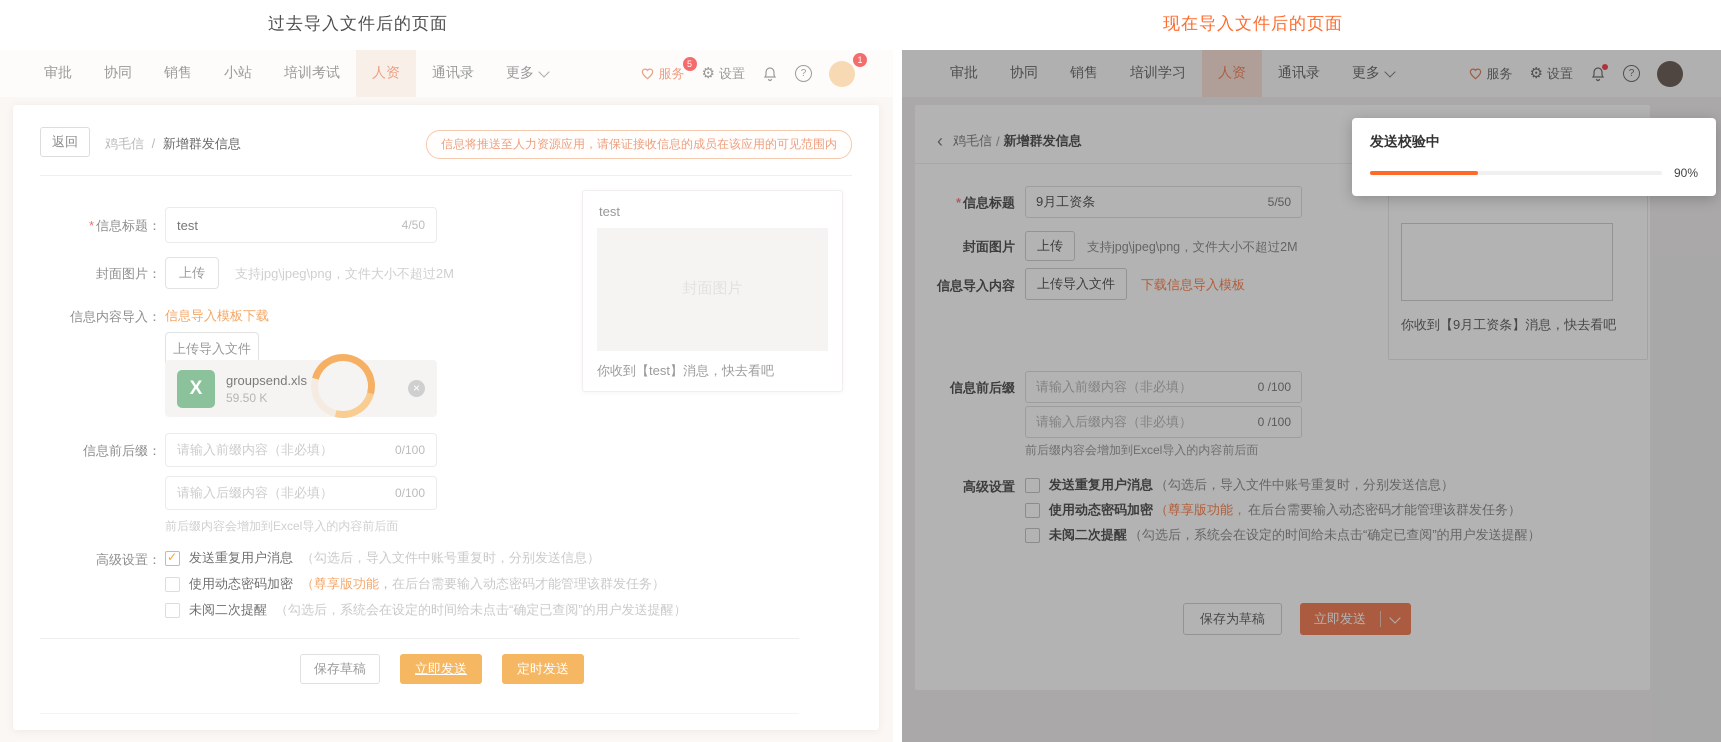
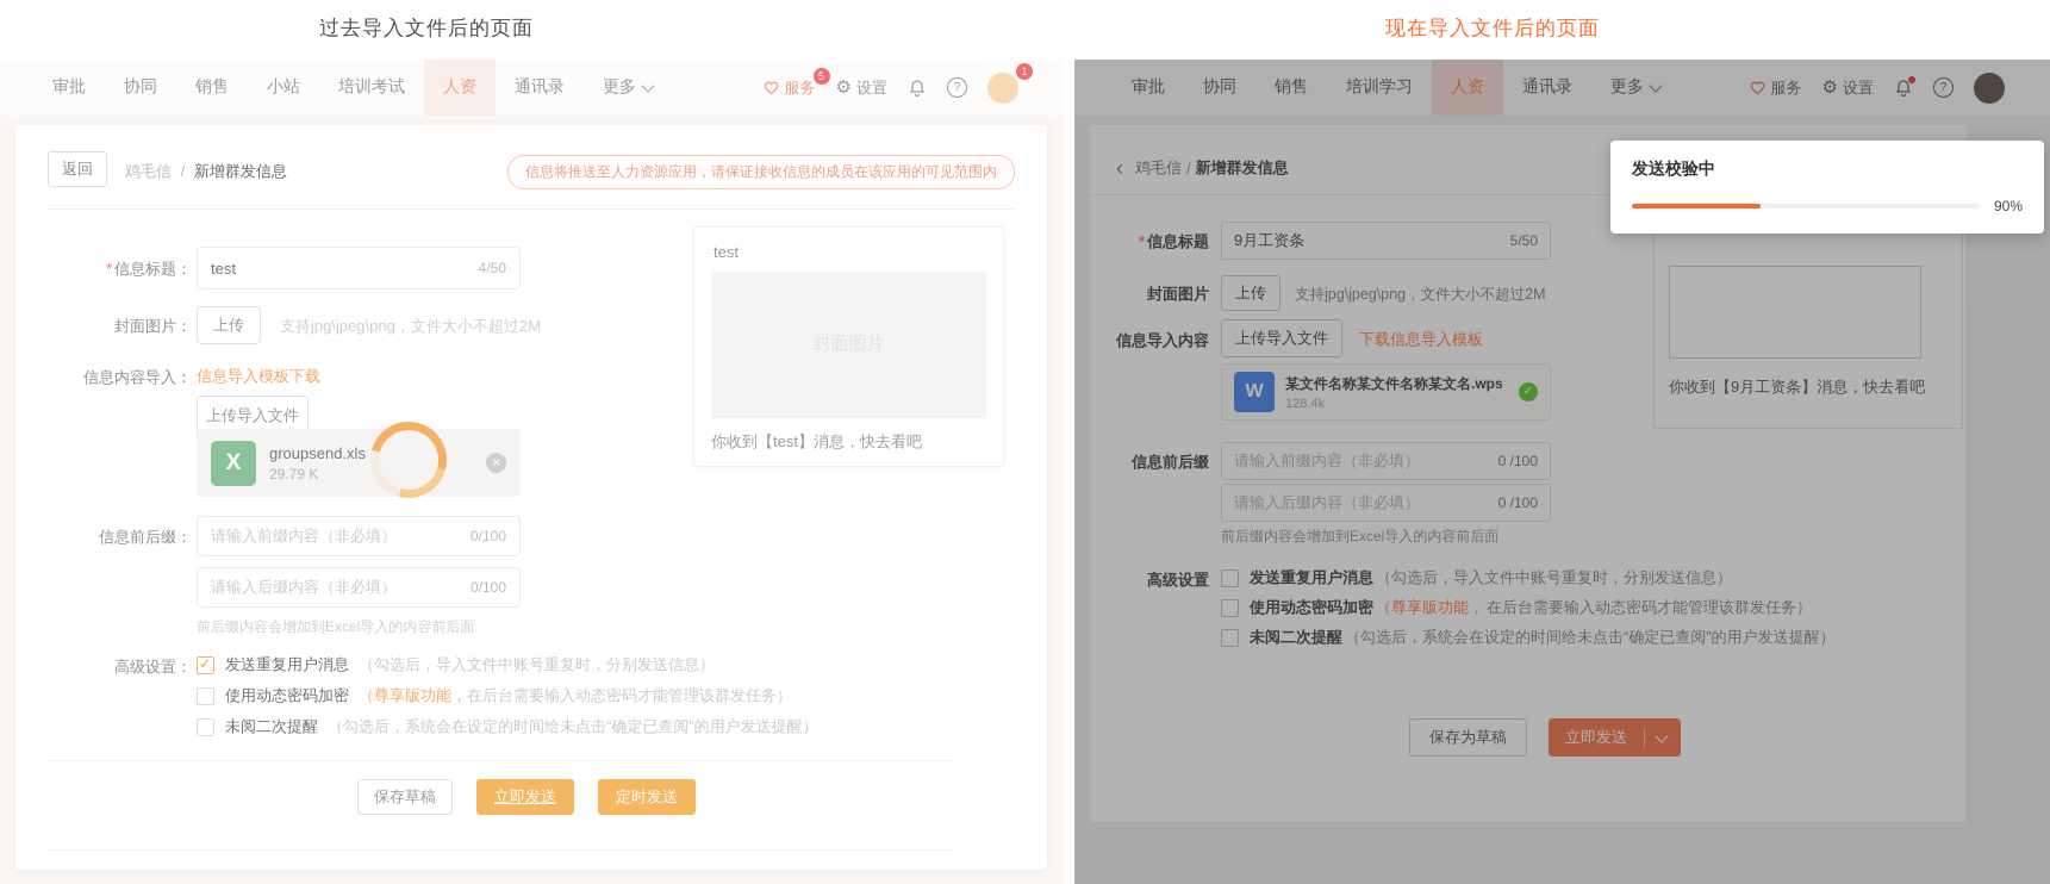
  过去导入文件后的页面
  审批
  协同
  销售
  小站
  培训考试
  人资
  通讯录
  更多
  服务
  5
  ⚙
  设置
  ?
  1
  返回
  鸡毛信 / 新增群发信息
  信息将推送至人力资源应用，请保证接收信息的成员在该应用的可见范围内
  * 信息标题：
  test
  4/50
  封面图片：
  上传
  支持jpg\jpeg\png，文件大小不超过2M
  信息内容导入：
  信息导入模板下载
  上传导入文件
  X
  groupsend.xls
- 59.50 K
+ 29.79 K
  信息前后缀：
  请输入前缀内容（非必填）
  0/100
  请输入后缀内容（非必填）
  0/100
  前后缀内容会增加到Excel导入的内容前后面
  高级设置：
  发送重复用户消息
  （勾选后，导入文件中账号重复时，分别发送信息）
  使用动态密码加密
  （尊享版功能，
  在后台需要输入动态密码才能管理该群发任务）
  未阅二次提醒
  （勾选后，系统会在设定的时间给未点击“确定已查阅”的用户发送提醒）
  保存草稿
  立即发送
  定时发送
  test
  你收到【test】消息，快去看吧
  现在导入文件后的页面
  审批
  协同
  销售
  培训学习
  人资
  通讯录
  更多
  服务
  ⚙
  设置
  ?
  ‹
  鸡毛信
  /
  新增群发信息
  * 信息标题
  9月工资条
  5/50
  封面图片
  上传
  支持jpg\jpeg\png，文件大小不超过2M
  信息导入内容
  上传导入文件
  下载信息导入模板
+ W
+ 某文件名称某文件名称某文名.wps
+ 128.4k
  信息前后缀
  请输入前缀内容（非必填）
  0 /100
  请输入后缀内容（非必填）
  0 /100
  前后缀内容会增加到Excel导入的内容前后面
  高级设置
  发送重复用户消息
  （勾选后，导入文件中账号重复时，分别发送信息）
  使用动态密码加密
  （尊享版功能，
  在后台需要输入动态密码才能管理该群发任务）
  未阅二次提醒
  （勾选后，系统会在设定的时间给未点击“确定已查阅”的用户发送提醒）
  保存为草稿
  立即发送
  你收到【9月工资条】消息，快去看吧
  发送校验中
  90%
